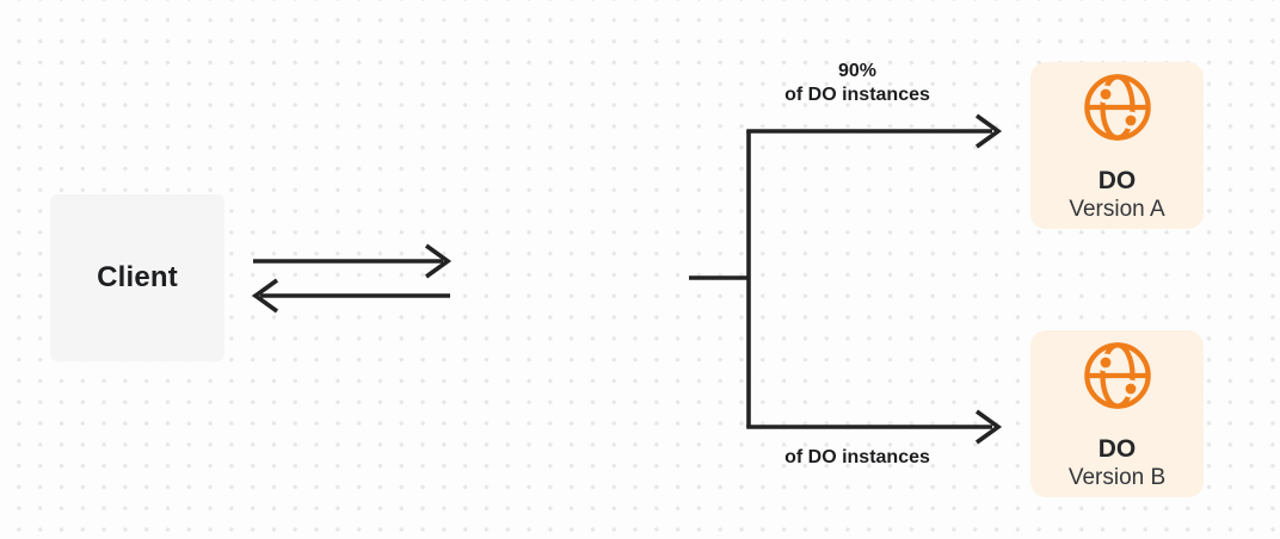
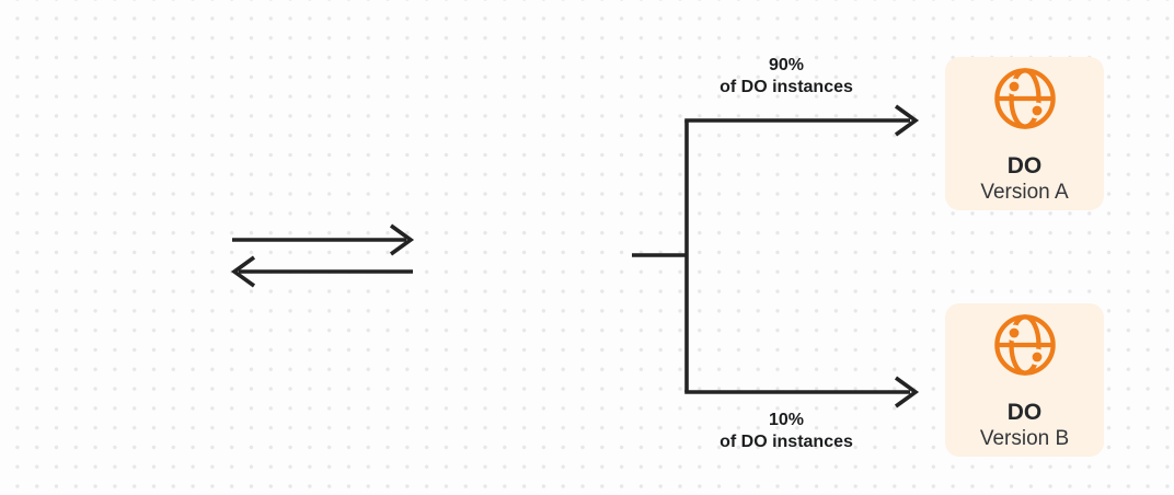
- Client
  90%
  of DO instances
+ 10%
  of DO instances
  DO
  Version A
  DO
  Version B
